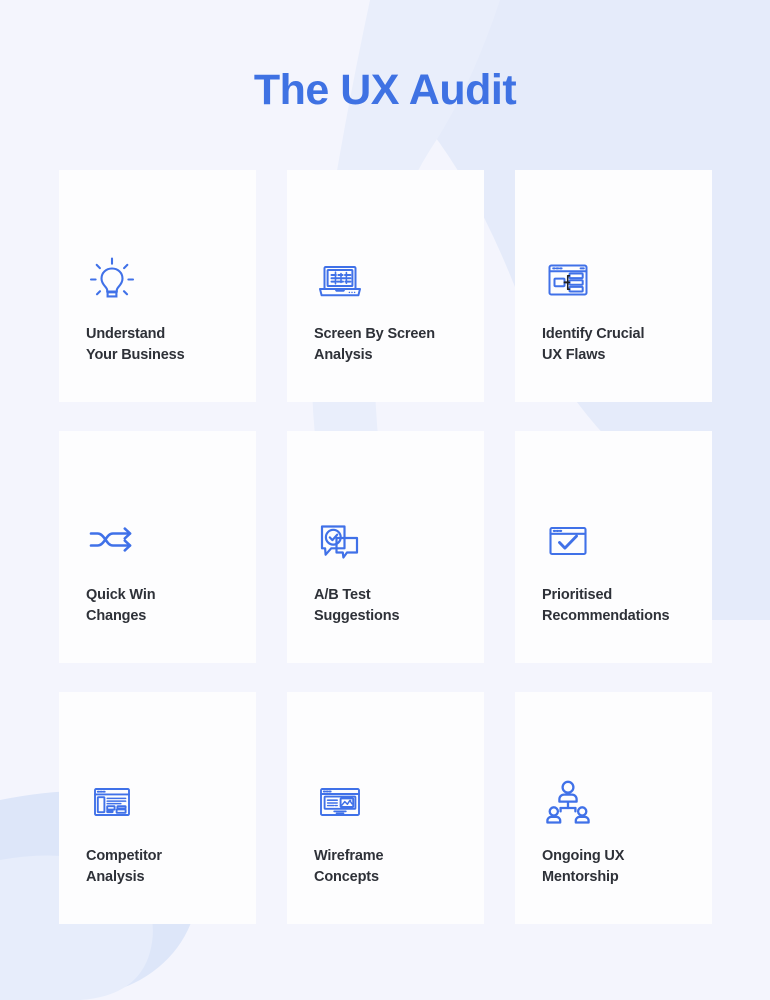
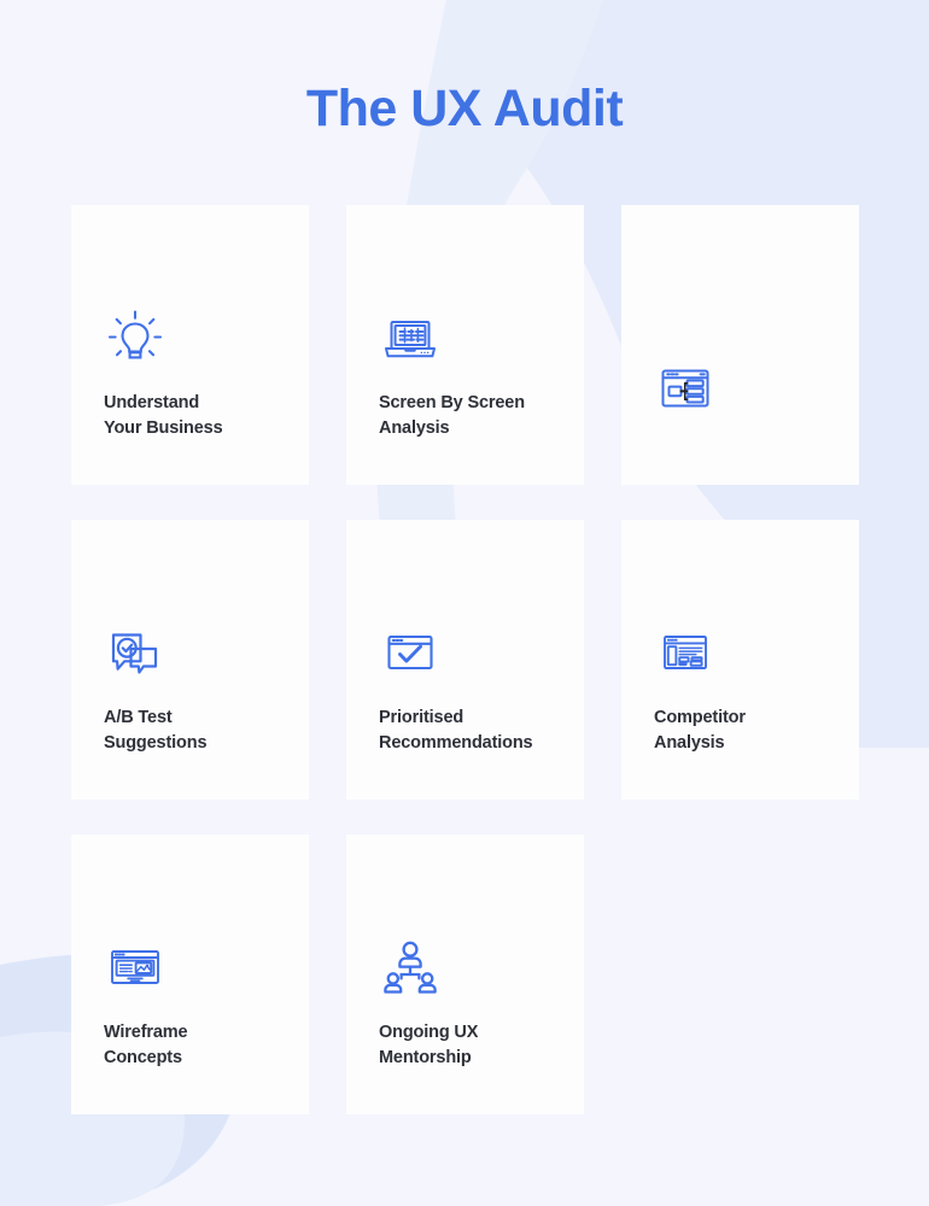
  The UX Audit
  Understand
  Your Business
  Screen By Screen
  Analysis
- Identify Crucial
- UX Flaws
- Quick Win
- Changes
  A/B Test
  Suggestions
  Prioritised
  Recommendations
  Competitor
  Analysis
  Wireframe
  Concepts
  Ongoing UX
  Mentorship
